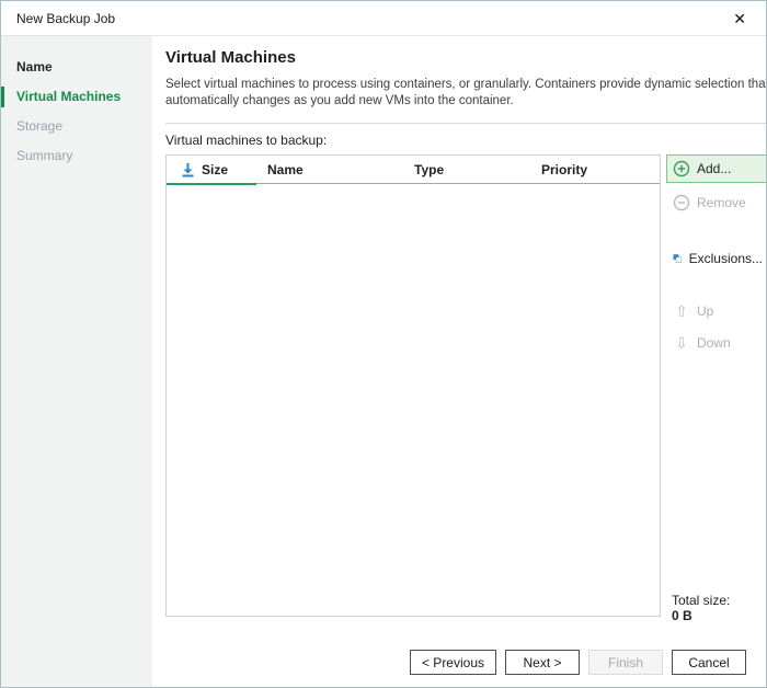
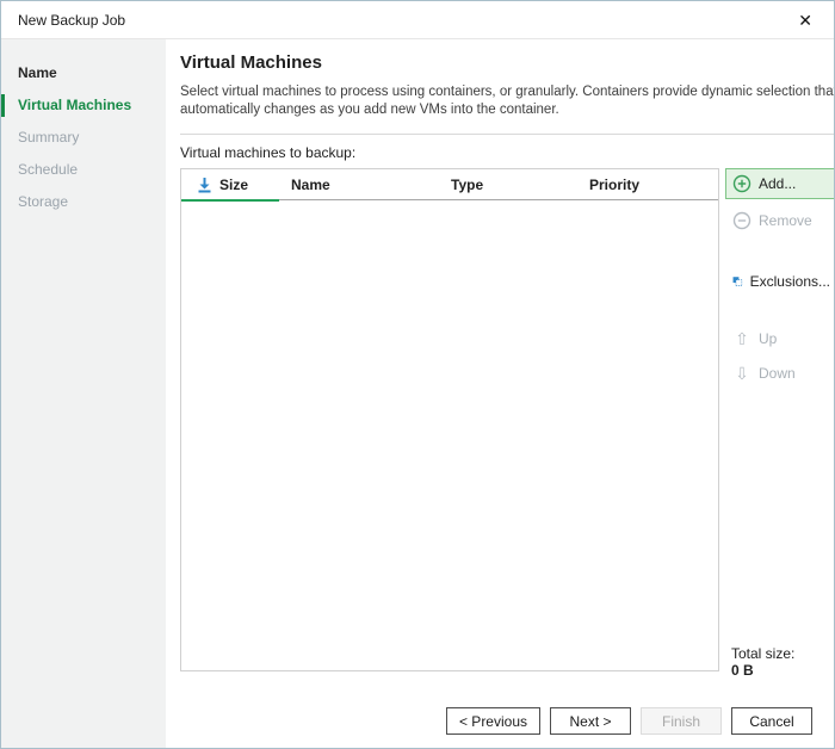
  New Backup Job
  ✕
  Name
  Virtual Machines
- Storage
+ Summary
+ Schedule
- Summary
+ Storage
  Virtual Machines
  Select virtual machines to process using containers, or granularly. Containers provide dynamic selection tha
  automatically changes as you add new VMs into the container.
  Virtual machines to backup:
  Size
  Name
  Type
  Priority
  Add...
  Remove
  Exclusions...
  ⇧
  Up
  ⇩
  Down
  Total size:
  0 B
  < Previous
  Next >
  Finish
  Cancel
